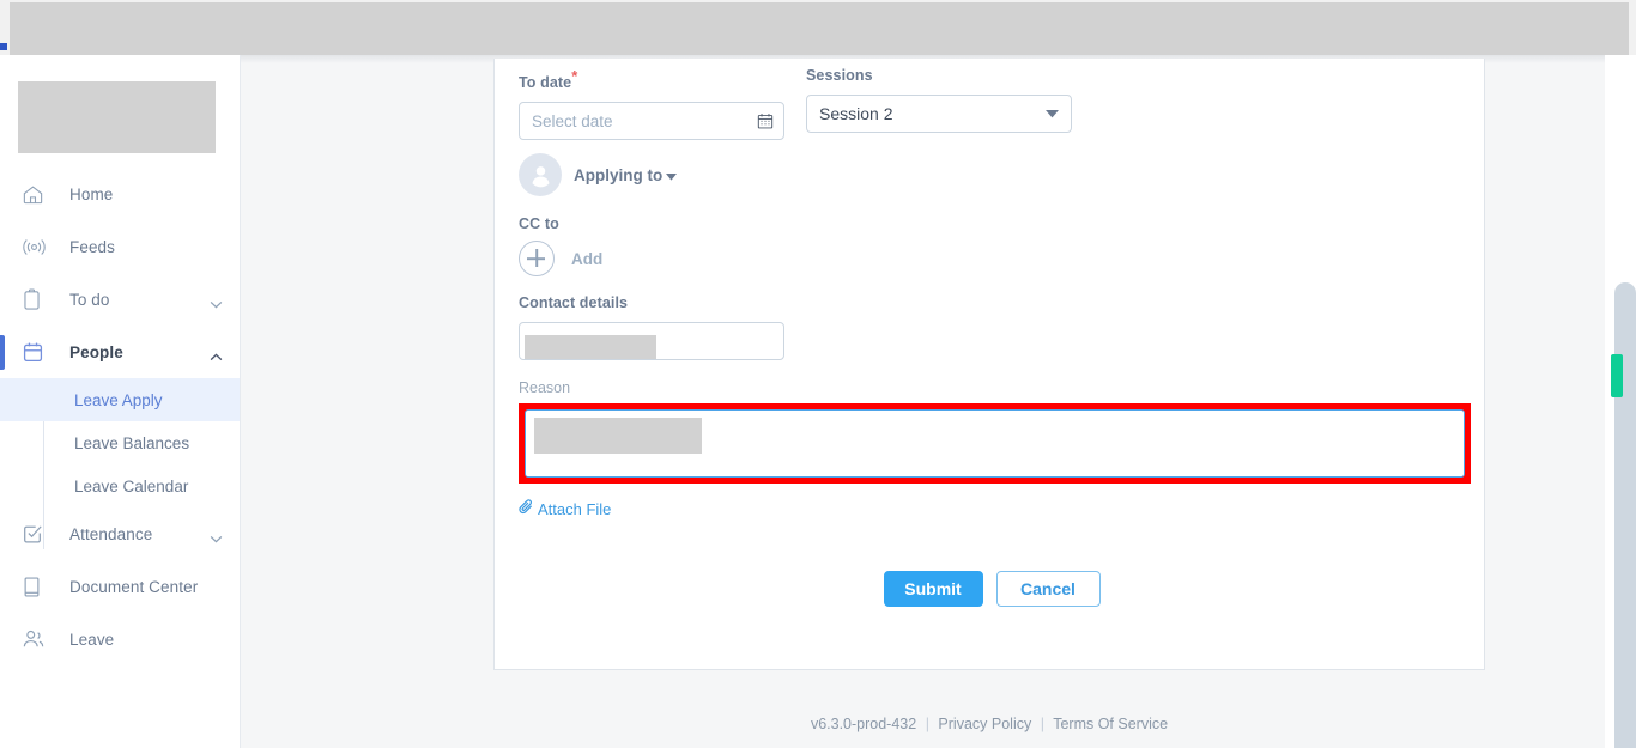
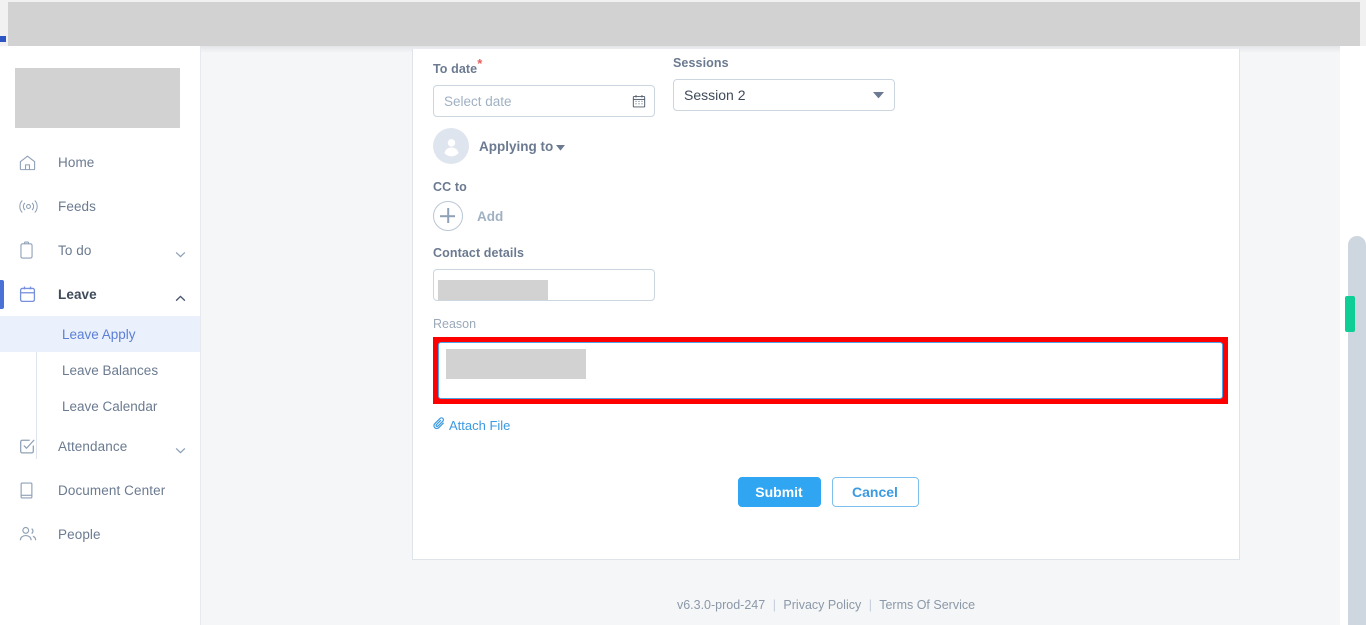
  Home
  Feeds
  To do
- People
+ Leave
  Leave Apply
  Leave Balances
  Leave Calendar
  Attendance
  Document Center
- Leave
+ People
  To date*
  Select date
  Sessions
  Session 2
  Applying to
  CC to
  Add
  Contact details
  Reason
  Attach File
  Submit
  Cancel
- v6.3.0-prod-432 | Privacy Policy | Terms Of Service
+ v6.3.0-prod-247 | Privacy Policy | Terms Of Service
